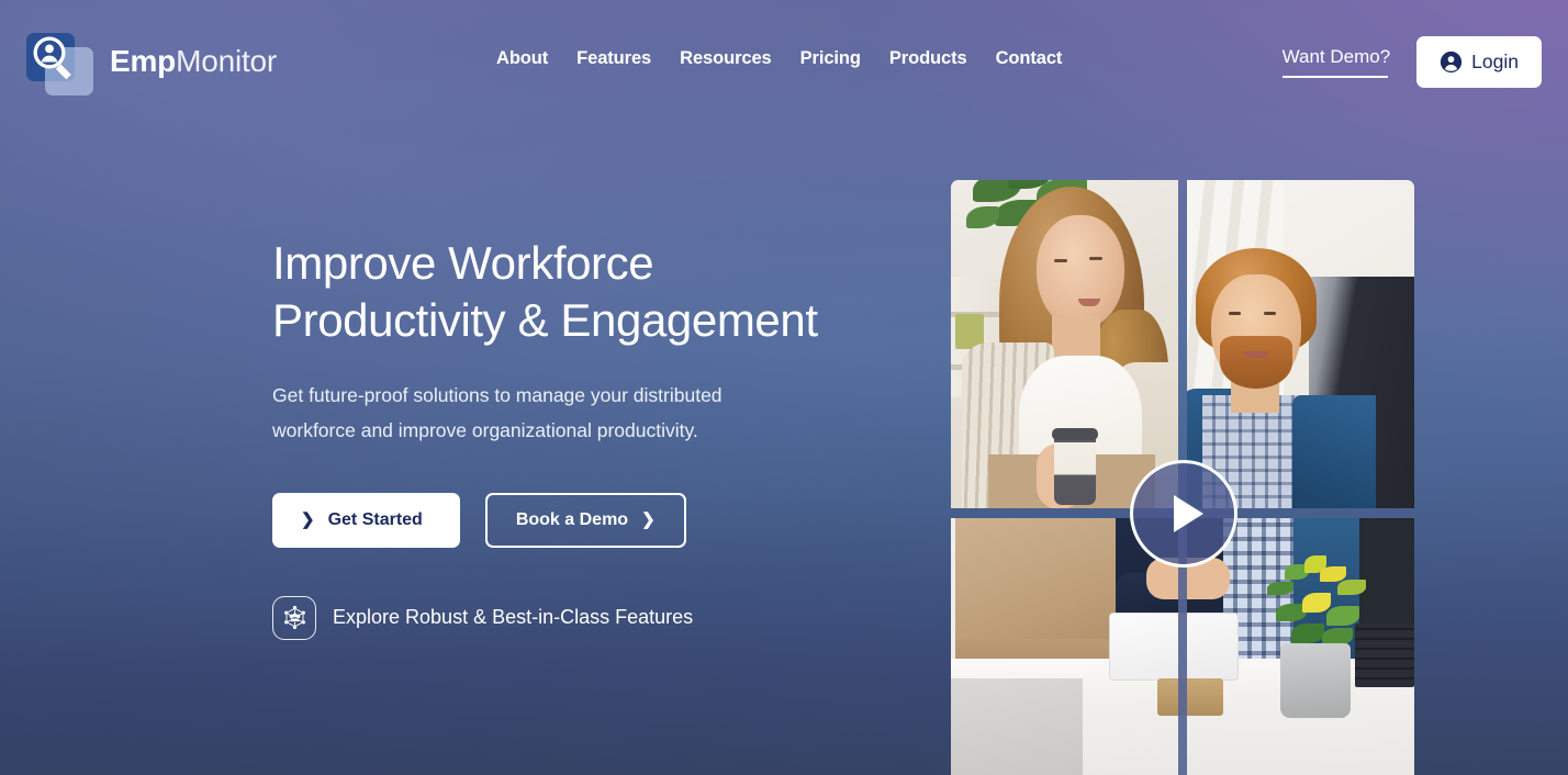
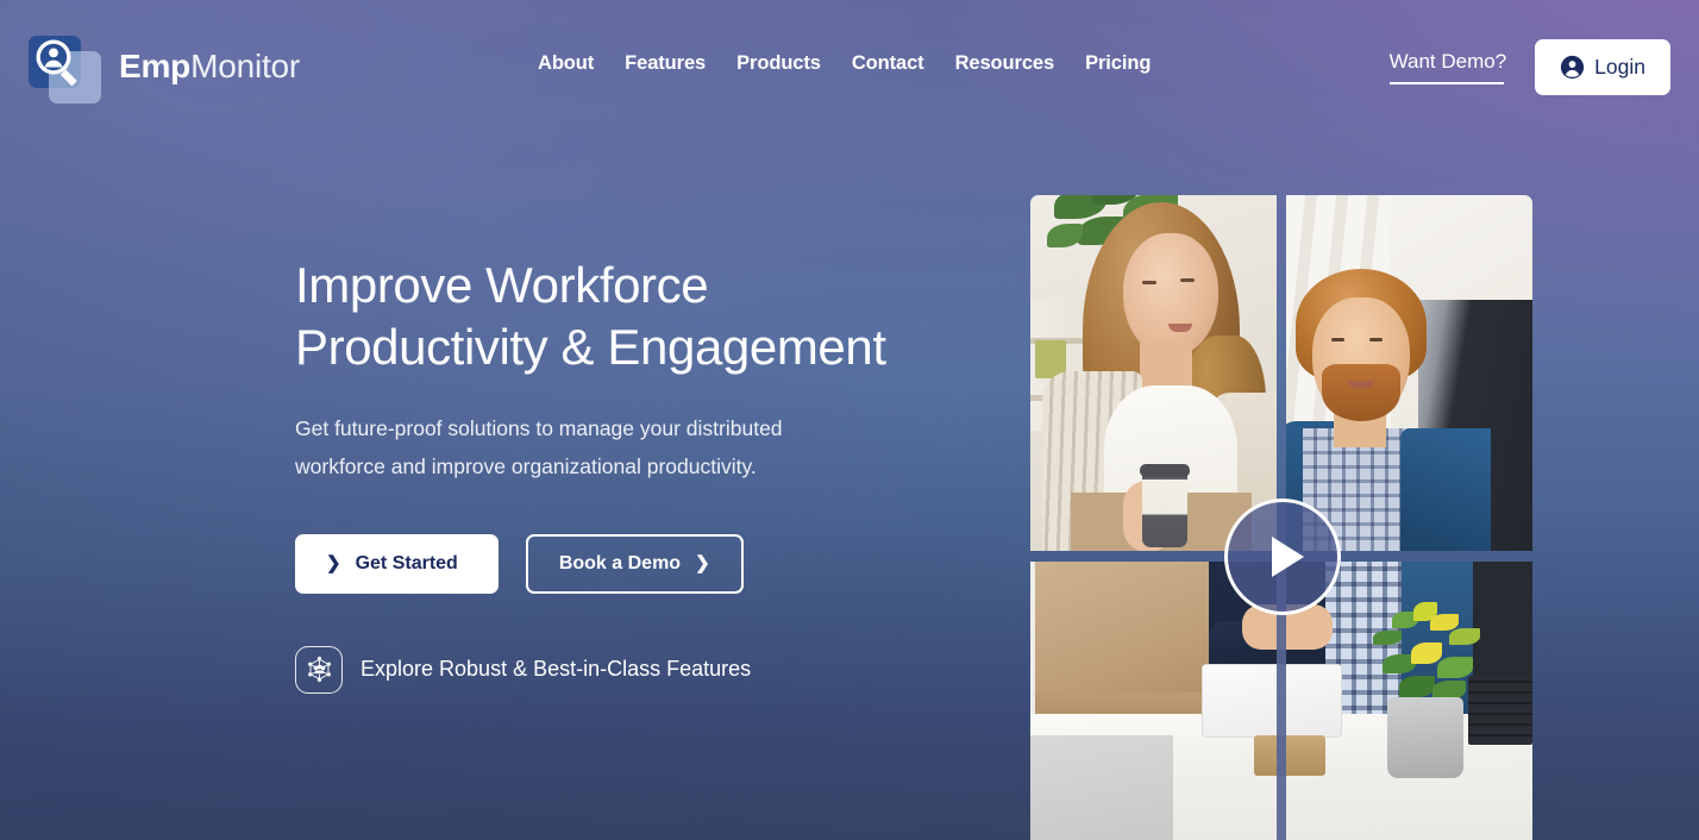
  EmpMonitor
  About
  Features
- Resources
+ Products
- Pricing
+ Contact
- Products
+ Resources
- Contact
+ Pricing
  Want Demo?
  Login
  Improve Workforce
  Productivity & Engagement
  Get future-proof solutions to manage your distributed
  workforce and improve organizational productivity.
  ❯
  Get Started
  Book a Demo
  ❯
  Explore Robust & Best-in-Class Features
